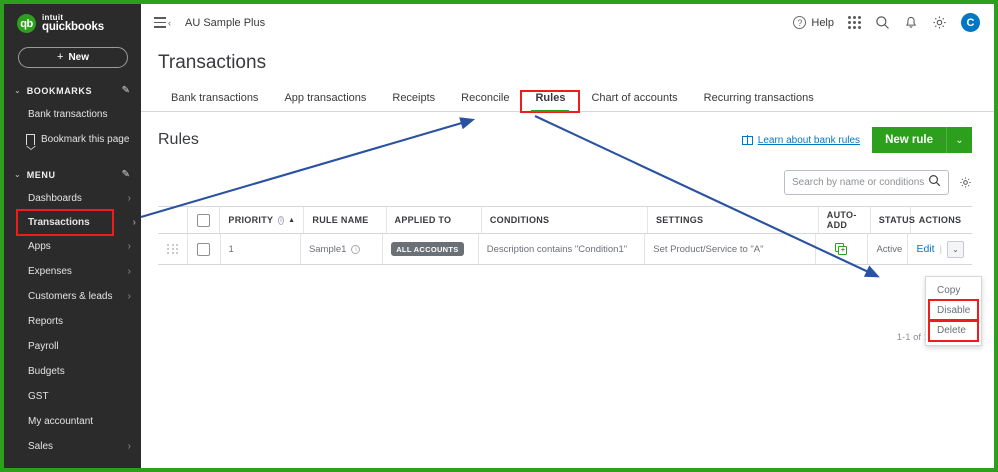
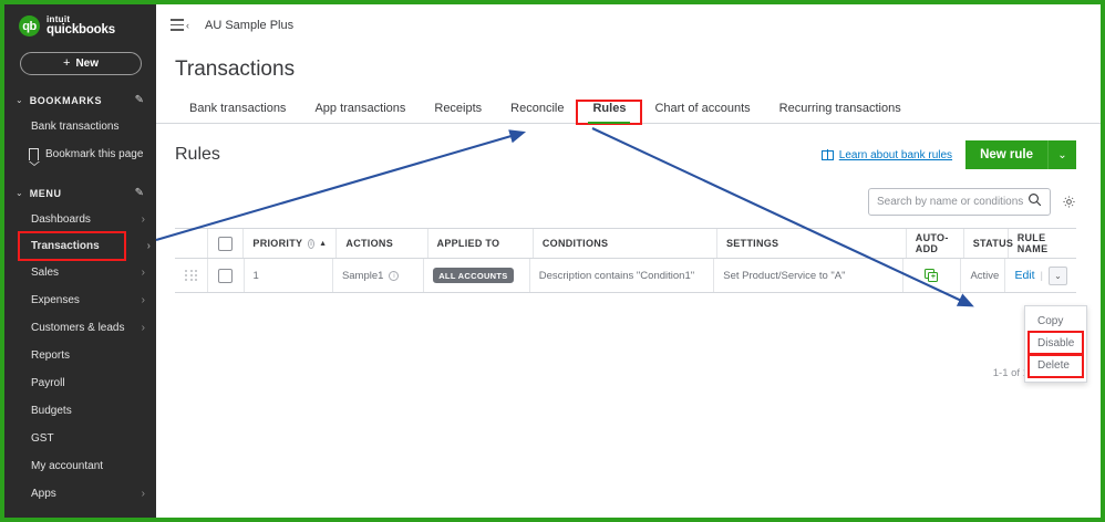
  qb
  intuit
  quickbooks
  +
  New
  ⌄
  BOOKMARKS
  ✎
  Bank transactions
  Bookmark this page
  ⌄
  MENU
  ✎
  Dashboards
  ›
  Transactions
  ›
- Apps
+ Sales
  ›
  Expenses
  ›
  Customers & leads
  ›
  Reports
  Payroll
  Budgets
  GST
  My accountant
- Sales
+ Apps
  ›
  ‹
  AU Sample Plus
- ?
- Help
- C
  Transactions
  Bank transactions
  App transactions
  Receipts
  Reconcile
  Rules
  Chart of accounts
  Recurring transactions
  Rules
  Learn about bank rules
  New rule
  ⌄
  Search by name or conditions
  PRIORITY
- RULE NAME
+ ACTIONS
  APPLIED TO
  CONDITIONS
  SETTINGS
  AUTO-ADD
  STATU
- ACTIONS
+ RULE NAME
  1
  Sample1
  ALL ACCOUNTS
  Description contains "Condition1"
  Set Product/Service to "A"
  Active
  Edit
  |
  ⌄
  Copy
  Disable
  Delete
